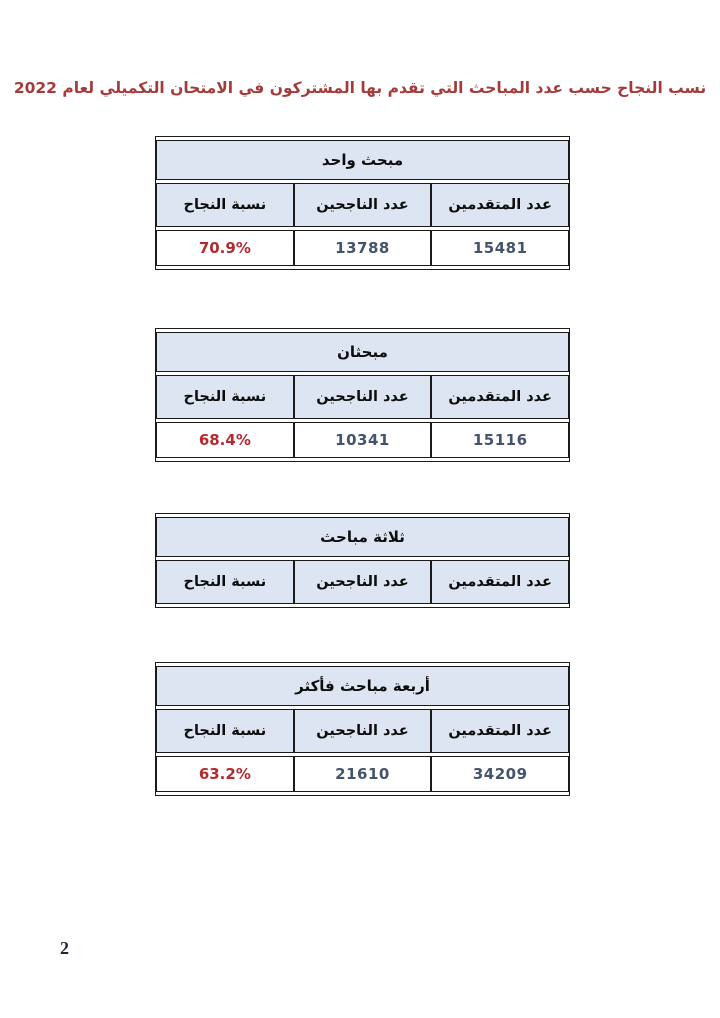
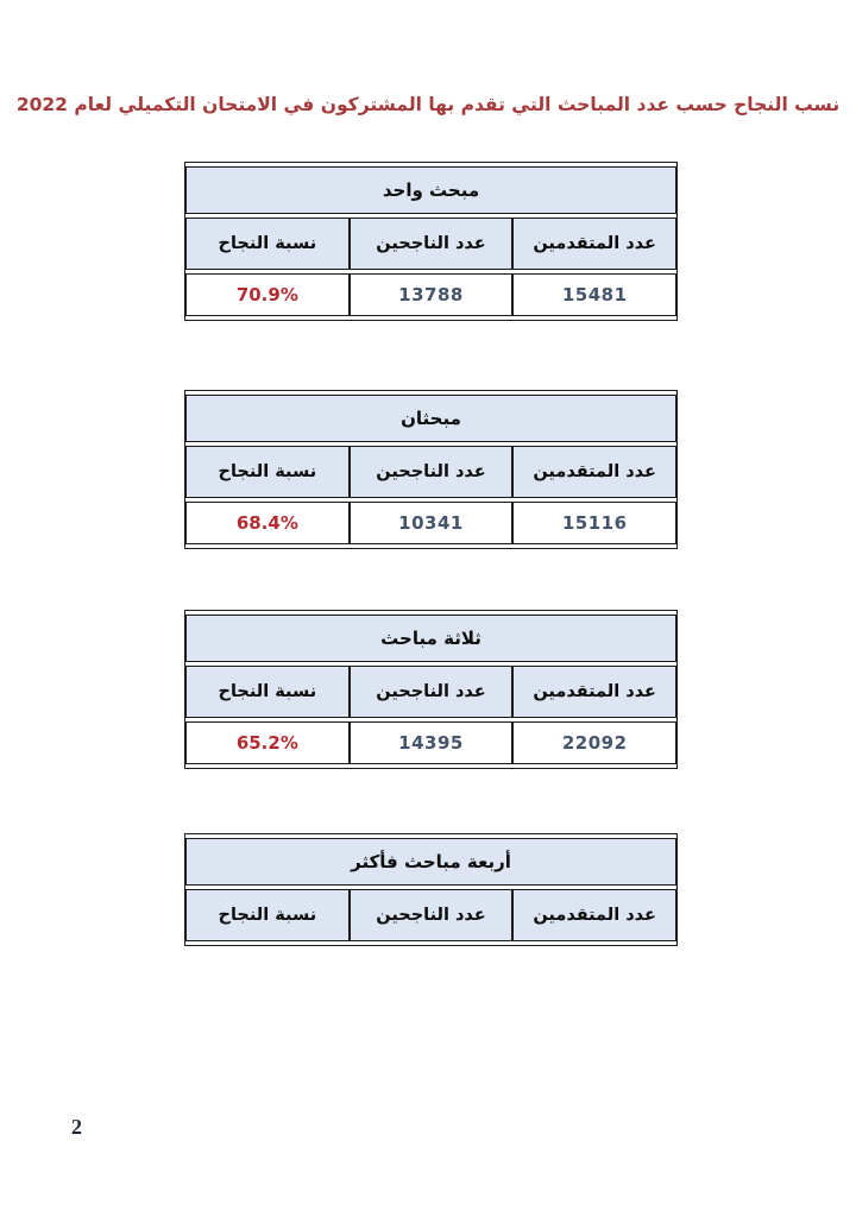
  نسب النجاح حسب عدد المباحث التي تقدم بها المشتركون في الامتحان التكميلي لعام 2022
  مبحث واحد
  عدد المتقدمين	عدد الناجحين	نسبة النجاح
  15481	13788	70.9%
  مبحثان
  عدد المتقدمين	عدد الناجحين	نسبة النجاح
  15116	10341	68.4%
  ثلاثة مباحث
  عدد المتقدمين	عدد الناجحين	نسبة النجاح
+ 22092	14395	65.2%
  أربعة مباحث فأكثر
  عدد المتقدمين	عدد الناجحين	نسبة النجاح
- 34209	21610	63.2%
  2
